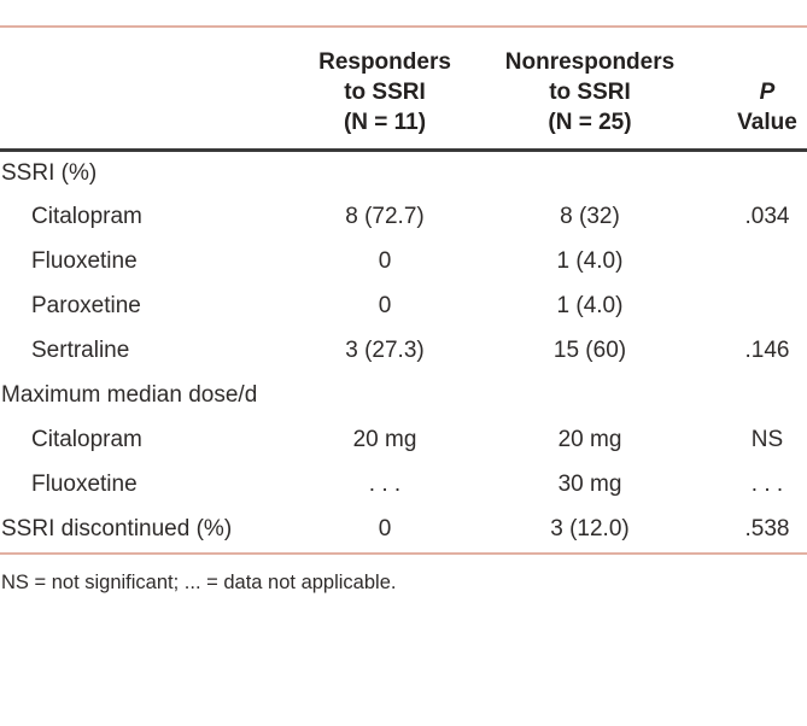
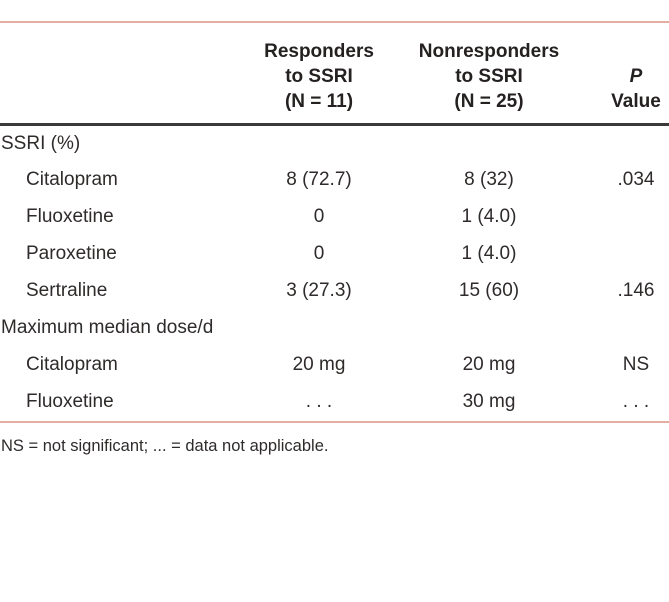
  	Responders to SSRI (N = 11)	Nonresponders to SSRI (N = 25)	P Value
  SSRI (%)
  Citalopram	8 (72.7)	8 (32)	.034
  Fluoxetine	0	1 (4.0)
  Paroxetine	0	1 (4.0)
  Sertraline	3 (27.3)	15 (60)	.146
  Maximum median dose/d
  Citalopram	20 mg	20 mg	NS
  Fluoxetine	. . .	30 mg	. . .
- SSRI discontinued (%)	0	3 (12.0)	.538
  NS = not significant; ... = data not applicable.
